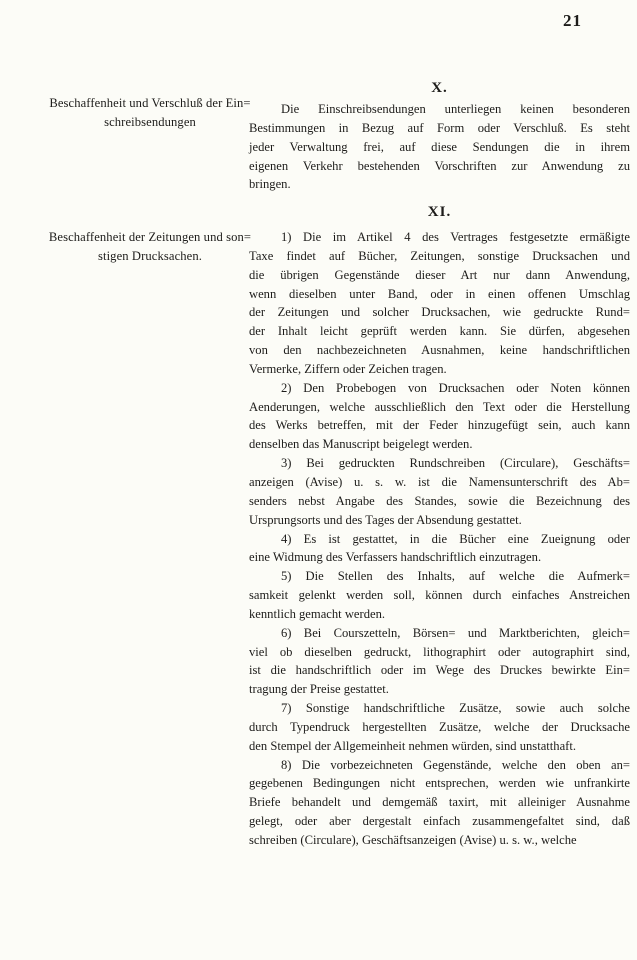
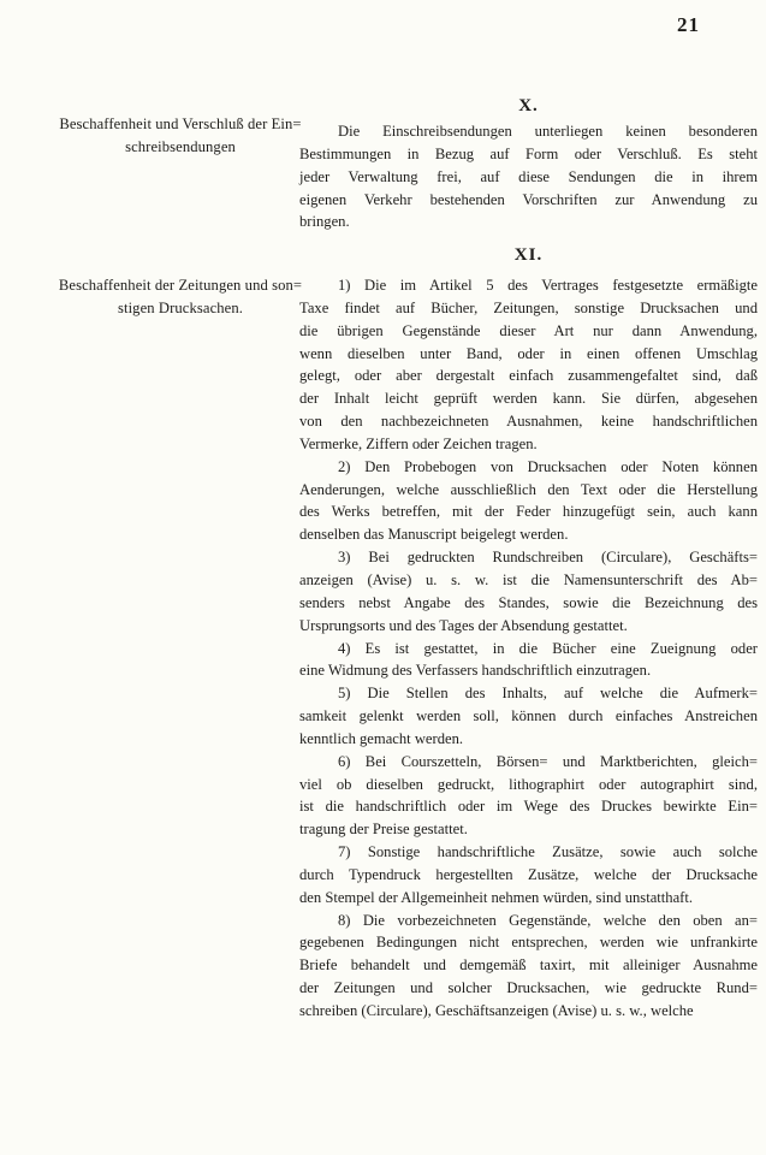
  21
  X.
  Beschaffenheit und Verschluß der Ein=
  schreibsendungen
  Die Einschreibsendungen unterliegen keinen besonderen
  Bestimmungen in Bezug auf Form oder Verschluß. Es steht
  jeder Verwaltung frei, auf diese Sendungen die in ihrem
  eigenen Verkehr bestehenden Vorschriften zur Anwendung zu
  bringen.
  XI.
  Beschaffenheit der Zeitungen und son=
  stigen Drucksachen.
- 1) Die im Artikel 4 des Vertrages festgesetzte ermäßigte
+ 1) Die im Artikel 5 des Vertrages festgesetzte ermäßigte
  Taxe findet auf Bücher, Zeitungen, sonstige Drucksachen und
  die übrigen Gegenstände dieser Art nur dann Anwendung,
  wenn dieselben unter Band, oder in einen offenen Umschlag
- der Zeitungen und solcher Drucksachen, wie gedruckte Rund=
+ gelegt, oder aber dergestalt einfach zusammengefaltet sind, daß
  der Inhalt leicht geprüft werden kann. Sie dürfen, abgesehen
  von den nachbezeichneten Ausnahmen, keine handschriftlichen
  Vermerke, Ziffern oder Zeichen tragen.
  2) Den Probebogen von Drucksachen oder Noten können
  Aenderungen, welche ausschließlich den Text oder die Herstellung
  des Werks betreffen, mit der Feder hinzugefügt sein, auch kann
  denselben das Manuscript beigelegt werden.
  3) Bei gedruckten Rundschreiben (Circulare), Geschäfts=
  anzeigen (Avise) u. s. w. ist die Namensunterschrift des Ab=
  senders nebst Angabe des Standes, sowie die Bezeichnung des
  Ursprungsorts und des Tages der Absendung gestattet.
  4) Es ist gestattet, in die Bücher eine Zueignung oder
  eine Widmung des Verfassers handschriftlich einzutragen.
  5) Die Stellen des Inhalts, auf welche die Aufmerk=
  samkeit gelenkt werden soll, können durch einfaches Anstreichen
  kenntlich gemacht werden.
  6) Bei Courszetteln, Börsen= und Marktberichten, gleich=
  viel ob dieselben gedruckt, lithographirt oder autographirt sind,
  ist die handschriftlich oder im Wege des Druckes bewirkte Ein=
  tragung der Preise gestattet.
  7) Sonstige handschriftliche Zusätze, sowie auch solche
  durch Typendruck hergestellten Zusätze, welche der Drucksache
  den Stempel der Allgemeinheit nehmen würden, sind unstatthaft.
  8) Die vorbezeichneten Gegenstände, welche den oben an=
  gegebenen Bedingungen nicht entsprechen, werden wie unfrankirte
  Briefe behandelt und demgemäß taxirt, mit alleiniger Ausnahme
- gelegt, oder aber dergestalt einfach zusammengefaltet sind, daß
+ der Zeitungen und solcher Drucksachen, wie gedruckte Rund=
  schreiben (Circulare), Geschäftsanzeigen (Avise) u. s. w., welche
